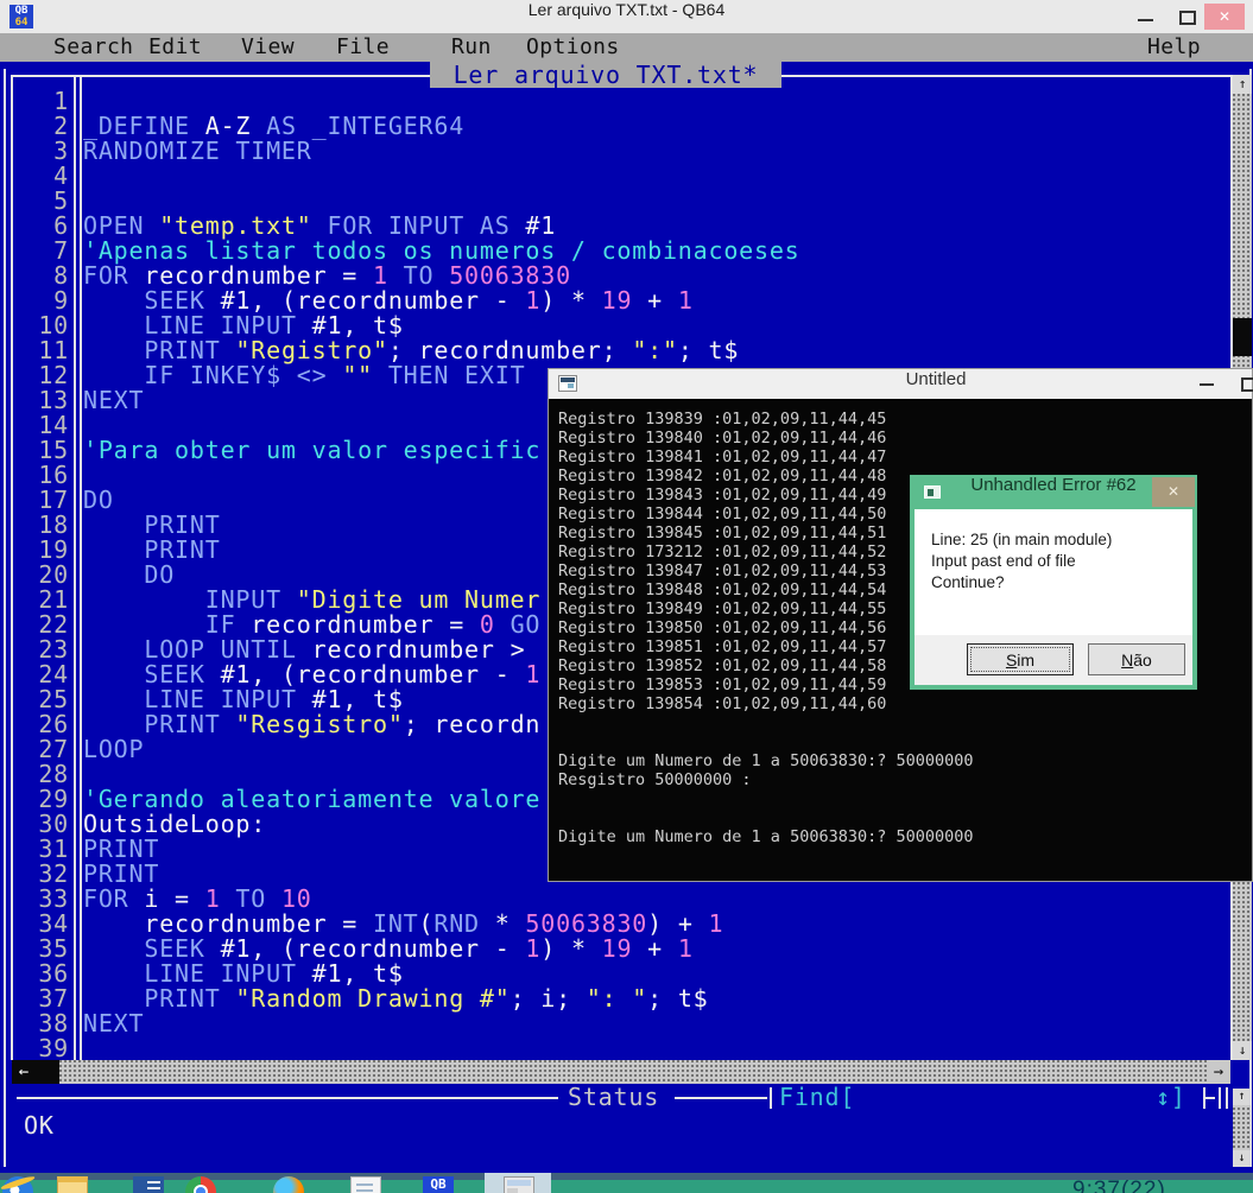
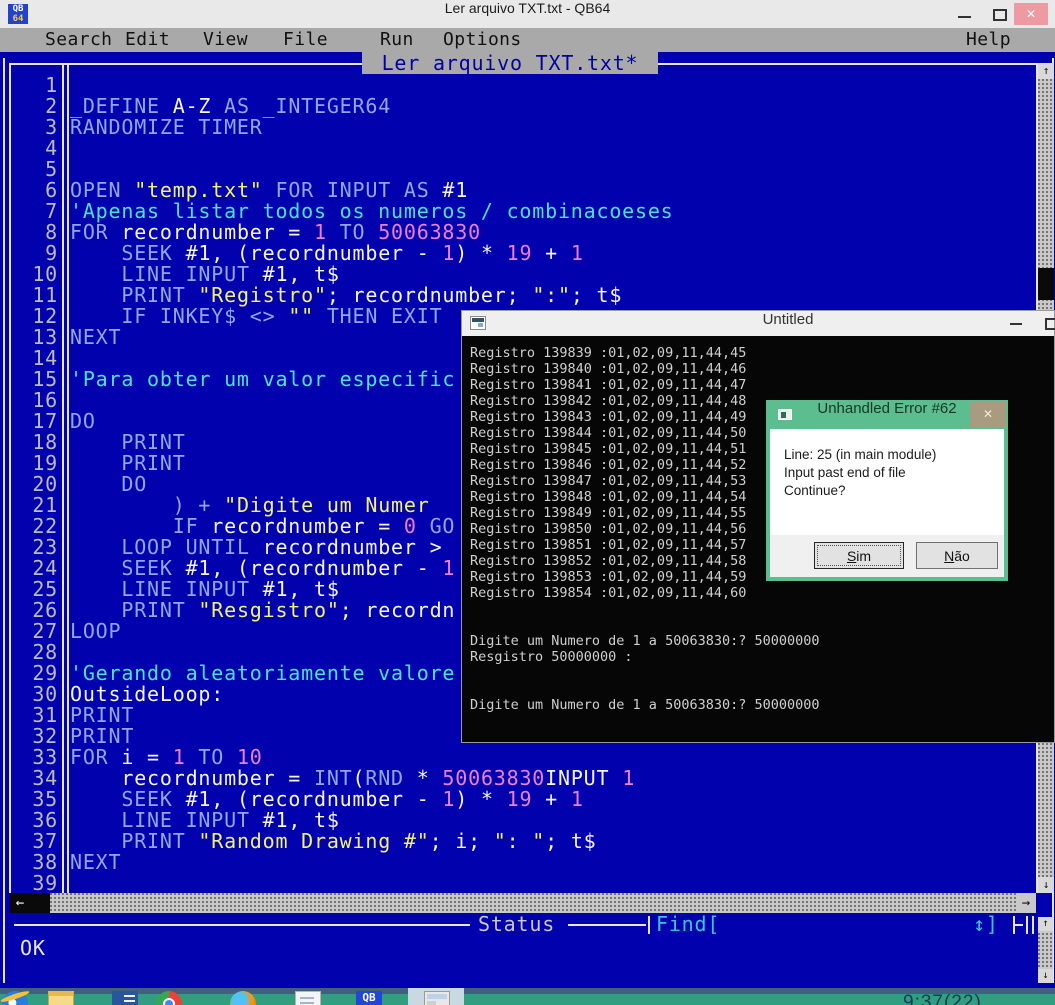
  QB
  64
  Ler arquivo TXT.txt - QB64
  ✕
  Search
  Edit
  View
  File
  Run
  Options
  Help
  Ler arquivo TXT.txt*
  1
  2
  3
  4
  5
  6
  7
  8
  9
  10
  11
  12
  13
  14
  15
  16
  17
  18
  19
  20
  21
  22
  23
  24
  25
  26
  27
  28
  29
  30
  31
  32
  33
  34
  35
  36
  37
  38
  39
  _DEFINE A-Z AS _INTEGER64
  RANDOMIZE TIMER
  OPEN "temp.txt" FOR INPUT AS #1
  'Apenas listar todos os numeros / combinacoeses
  FOR recordnumber = 1 TO 50063830
  SEEK #1, (recordnumber - 1) * 19 + 1
  LINE INPUT #1, t$
  PRINT "Registro"; recordnumber; ":"; t$
  IF INKEY$ <> "" THEN EXIT
  NEXT
  'Para obter um valor especific
  DO
  PRINT
  PRINT
  DO
- INPUT "Digite um Numer
+ ) + "Digite um Numer
  IF recordnumber = 0 GO
  LOOP UNTIL recordnumber >
  SEEK #1, (recordnumber - 1
  LINE INPUT #1, t$
  PRINT "Resgistro"; recordn
  LOOP
  'Gerando aleatoriamente valore
  OutsideLoop:
  PRINT
  PRINT
  FOR i = 1 TO 10
- recordnumber = INT(RND * 50063830) + 1
+ recordnumber = INT(RND * 50063830INPUT 1
  SEEK #1, (recordnumber - 1) * 19 + 1
  LINE INPUT #1, t$
  PRINT "Random Drawing #"; i; ": "; t$
  NEXT
  ←
  →
  ↑
  ↓
  Status
  Find[
  ↕]
  OK
  ↑
  ↓
  Untitled
  Registro 139839 :01,02,09,11,44,45
  Registro 139840 :01,02,09,11,44,46
  Registro 139841 :01,02,09,11,44,47
  Registro 139842 :01,02,09,11,44,48
  Registro 139843 :01,02,09,11,44,49
  Registro 139844 :01,02,09,11,44,50
  Registro 139845 :01,02,09,11,44,51
- Registro 173212 :01,02,09,11,44,52
+ Registro 139846 :01,02,09,11,44,52
  Registro 139847 :01,02,09,11,44,53
  Registro 139848 :01,02,09,11,44,54
  Registro 139849 :01,02,09,11,44,55
  Registro 139850 :01,02,09,11,44,56
  Registro 139851 :01,02,09,11,44,57
  Registro 139852 :01,02,09,11,44,58
  Registro 139853 :01,02,09,11,44,59
  Registro 139854 :01,02,09,11,44,60
  Digite um Numero de 1 a 50063830:? 50000000
  Resgistro 50000000 :
  Digite um Numero de 1 a 50063830:? 50000000
  Unhandled Error #62
  ✕
  Line: 25 (in main module)
  Input past end of file
  Continue?
  S
  im
  N
  ão
  QB
  9:37(22)
